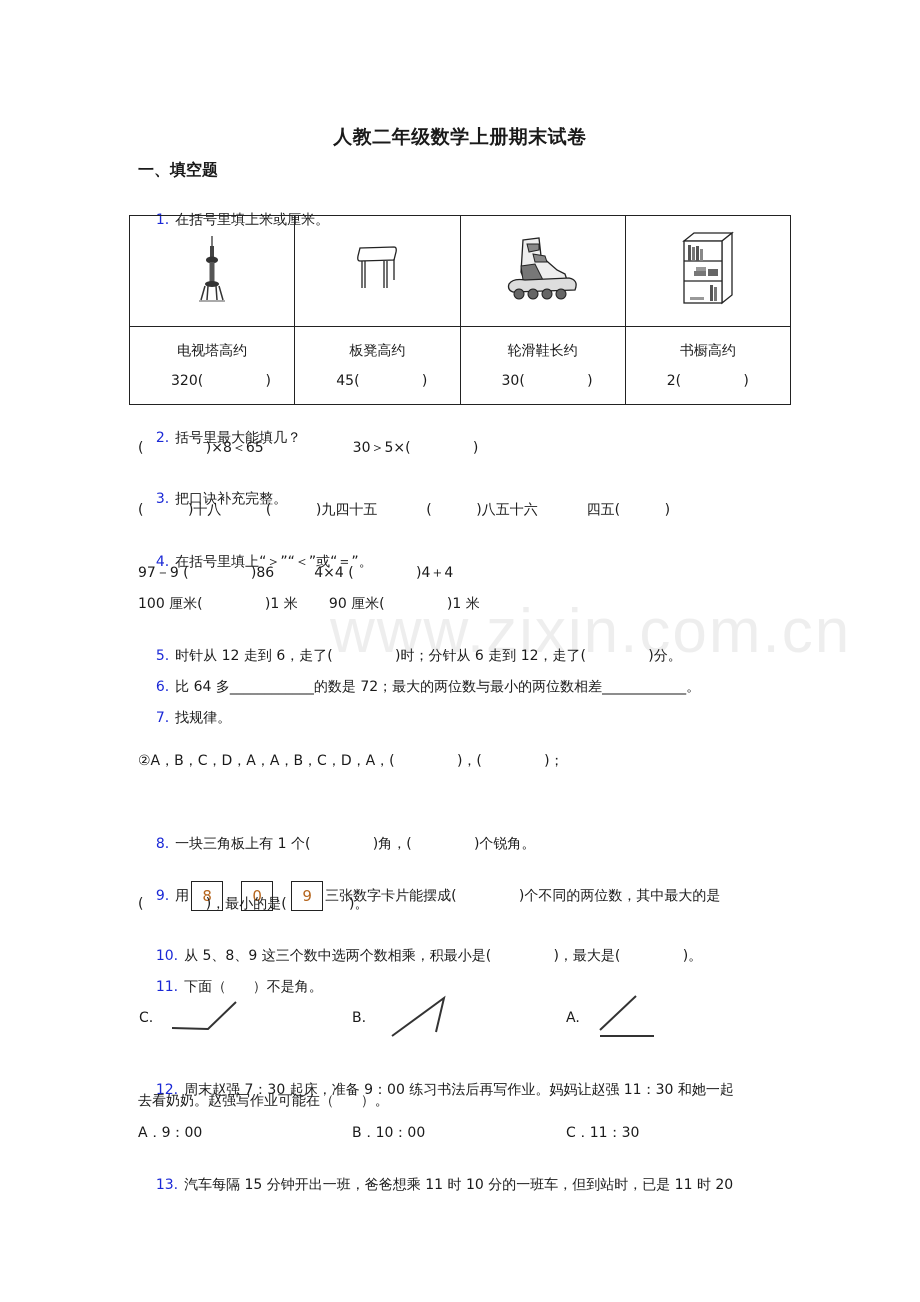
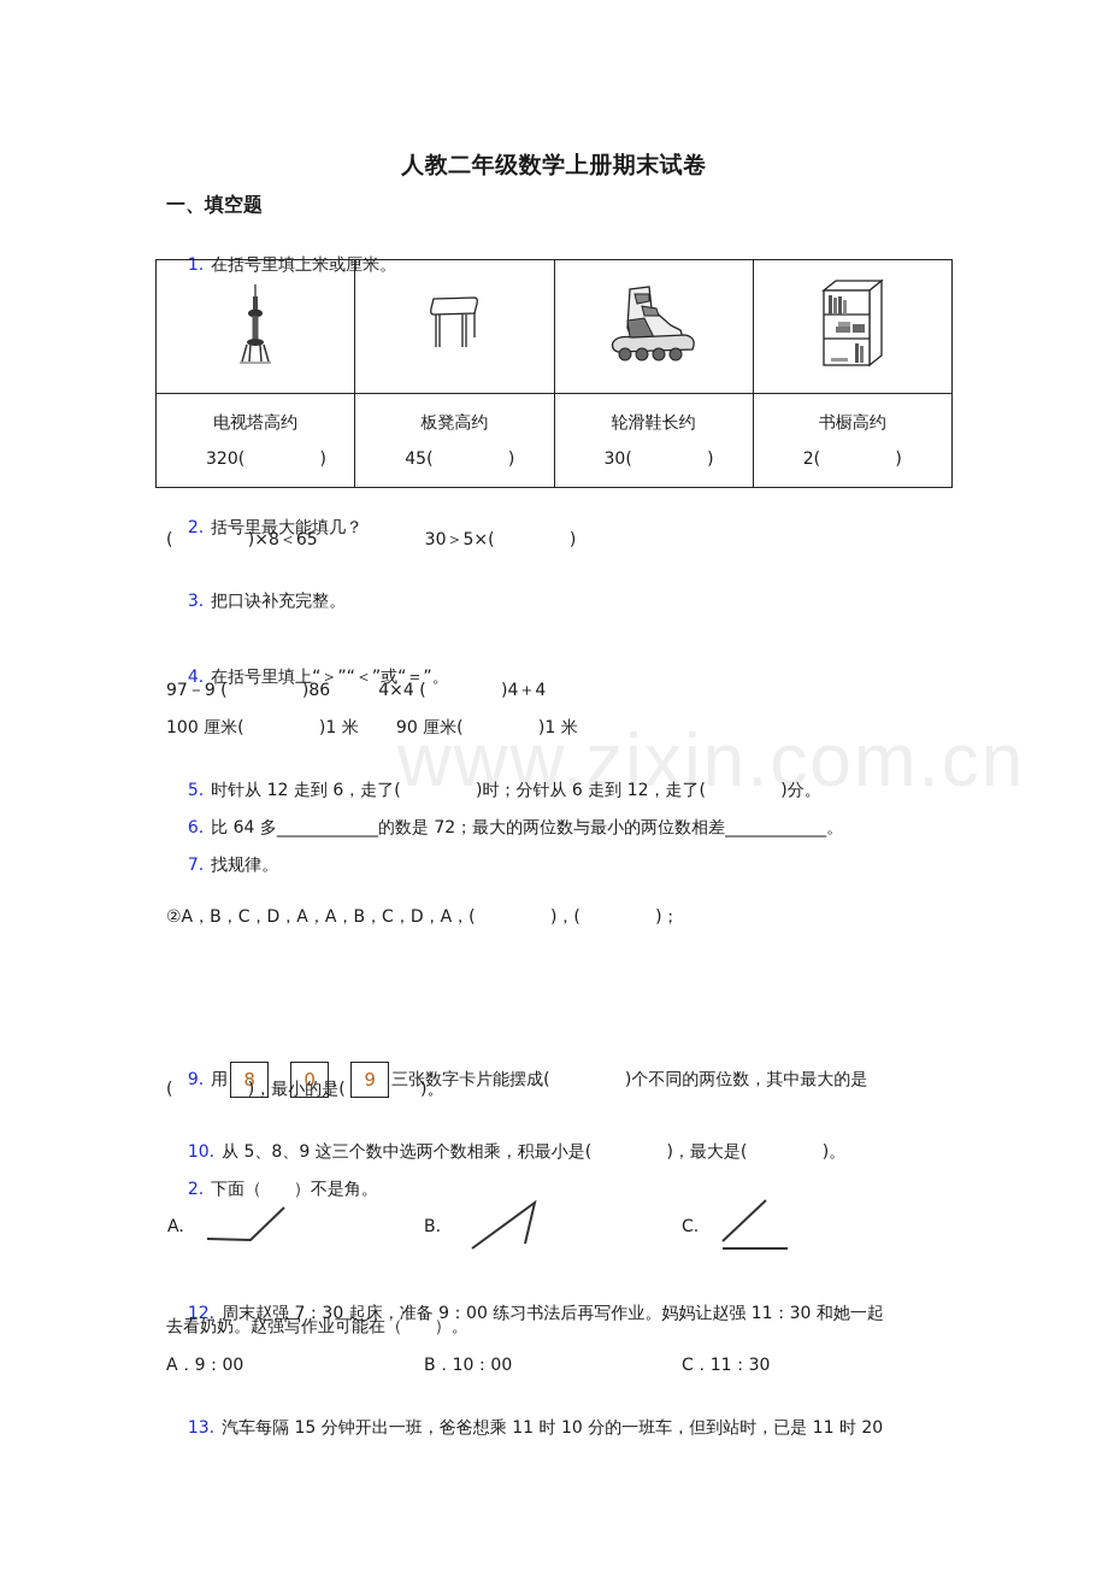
  www.zixin.com.cn
  人教二年级数学上册期末试卷
  一、填空题
  1. 在括号里填上米或厘米。
  电视塔高约 320( )	板凳高约 45( )	轮滑鞋长约 30( )	书橱高约 2( )
  2. 括号里最大能填几？
  ( )×8＜65 30＞5×( )
  3. 把口诀补充完整。
- ( )十八 ( )九四十五 ( )八五十六 四五( )
  4. 在括号里填上“＞”“＜”或“＝”。
  97－9 ( )86 4×4 ( )4＋4
  100 厘米( )1 米 90 厘米( )1 米
  5. 时针从 12 走到 6，走了( )时；分针从 6 走到 12，走了( )分。
  6. 比 64 多____________的数是 72；最大的两位数与最小的两位数相差____________。
  7. 找规律。
  ②A，B，C，D，A，A，B，C，D，A，( )，( )；
- 8. 一块三角板上有 1 个( )角，( )个锐角。
  9. 用 8 、 0 、 9 三张数字卡片能摆成( )个不同的两位数，其中最大的是
  ( )，最小的是( )。
  10. 从 5、8、9 这三个数中选两个数相乘，积最小是( )，最大是( )。
- 11. 下面（ ）不是角。
+ 2. 下面（ ）不是角。
- C.
+ A.
  B.
- A.
+ C.
  12. 周末赵强 7：30 起床，准备 9：00 练习书法后再写作业。妈妈让赵强 11：30 和她一起
  去看奶奶。赵强写作业可能在（ ）。
  A．9：00
  B．10：00
  C．11：30
  13. 汽车每隔 15 分钟开出一班，爸爸想乘 11 时 10 分的一班车，但到站时，已是 11 时 20
